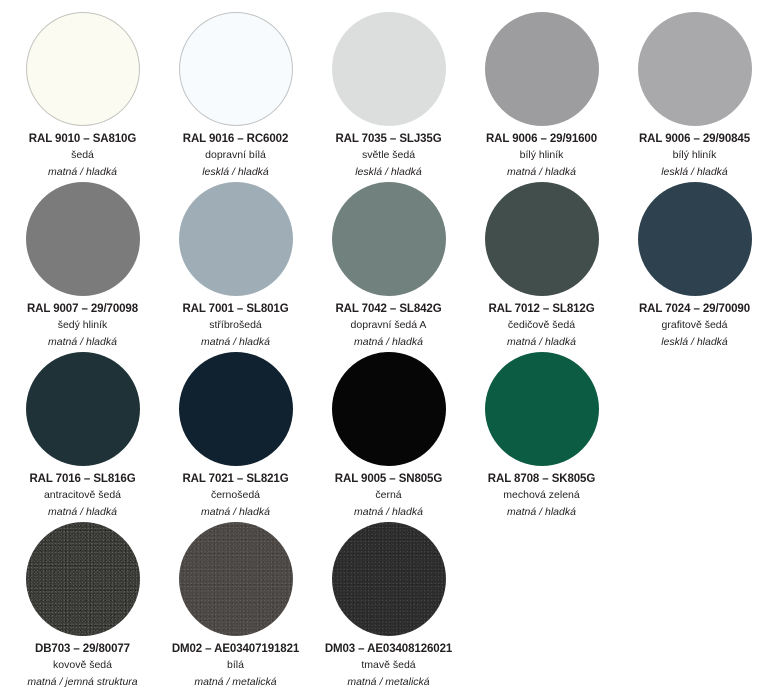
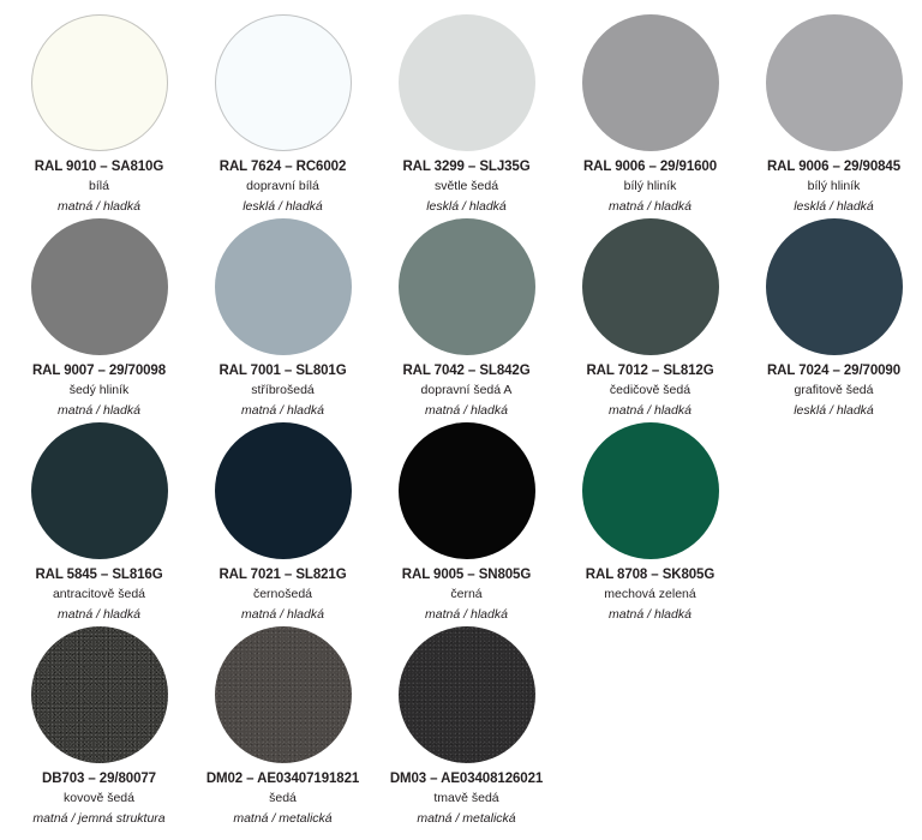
  RAL 9010 – SA810G
- šedá
+ bílá
  matná / hladká
- RAL 9016 – RC6002
+ RAL 7624 – RC6002
  dopravní bílá
  lesklá / hladká
- RAL 7035 – SLJ35G
+ RAL 3299 – SLJ35G
  světle šedá
  lesklá / hladká
  RAL 9006 – 29/91600
  bílý hliník
  matná / hladká
  RAL 9006 – 29/90845
  bílý hliník
  lesklá / hladká
  RAL 9007 – 29/70098
  šedý hliník
  matná / hladká
  RAL 7001 – SL801G
  stříbrošedá
  matná / hladká
  RAL 7042 – SL842G
  dopravní šedá A
  matná / hladká
  RAL 7012 – SL812G
  čedičově šedá
  matná / hladká
  RAL 7024 – 29/70090
  grafitově šedá
  lesklá / hladká
- RAL 7016 – SL816G
+ RAL 5845 – SL816G
  antracitově šedá
  matná / hladká
  RAL 7021 – SL821G
  černošedá
  matná / hladká
  RAL 9005 – SN805G
  černá
  matná / hladká
  RAL 8708 – SK805G
  mechová zelená
  matná / hladká
  DB703 – 29/80077
  kovově šedá
  matná / jemná struktura
  DM02 – AE03407191821
- bílá
+ šedá
  matná / metalická
  DM03 – AE03408126021
  tmavě šedá
  matná / metalická
